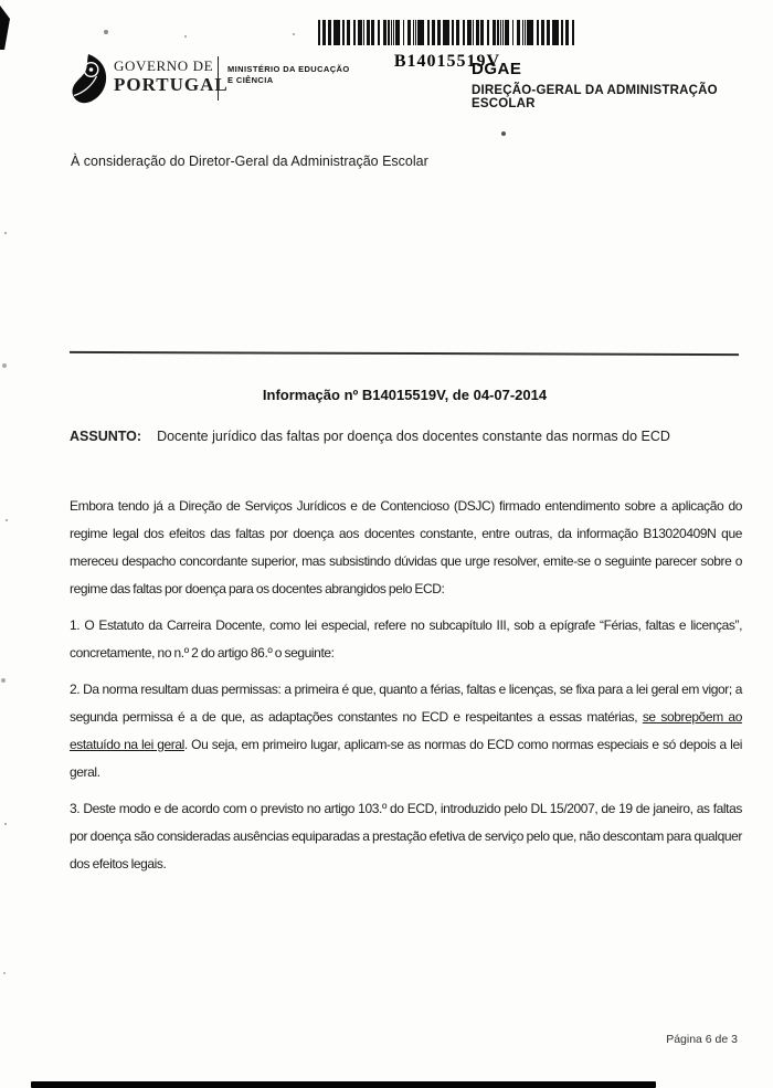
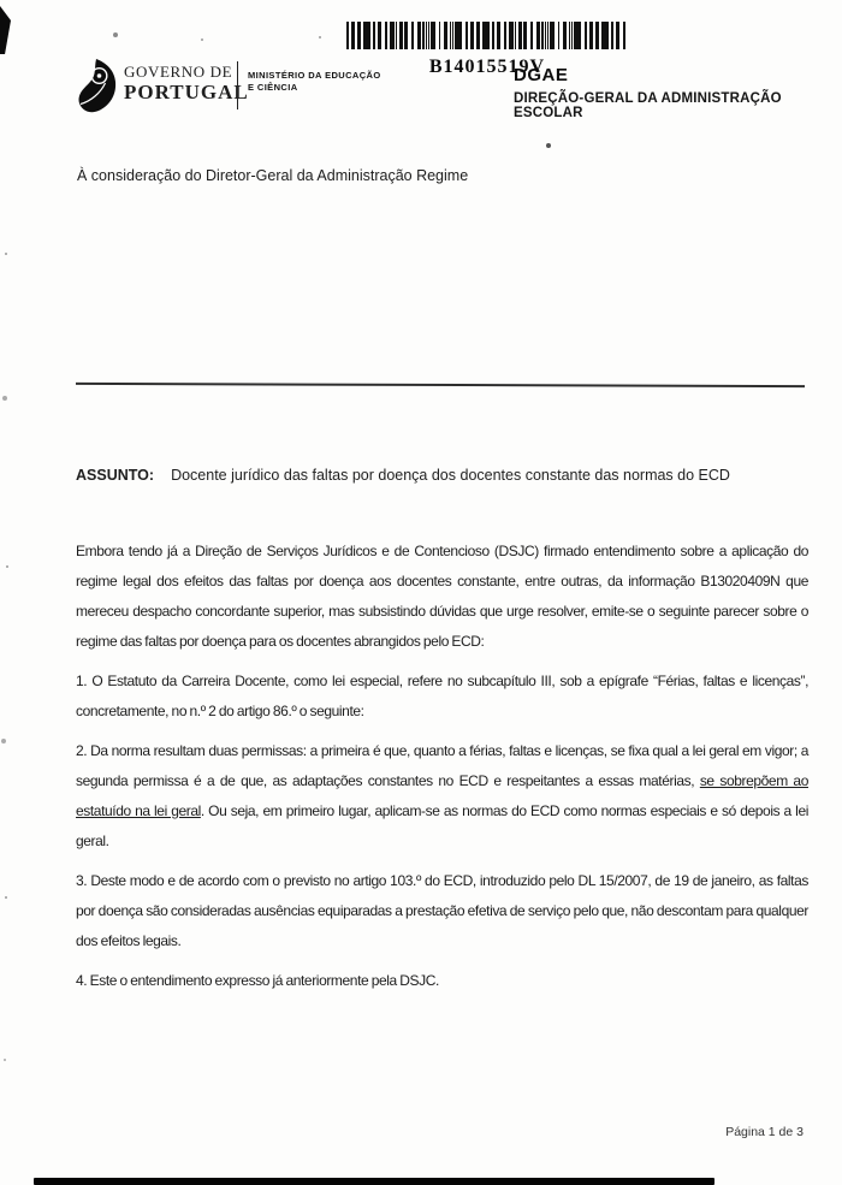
  GOVERNO DE
  PORTUGAL
  MINISTÉRIO DA EDUCAÇÃO
  E CIÊNCIA
  B14015519V
  DGAE
  DIREÇÃO-GERAL DA ADMINISTRAÇÃO ESCOLAR
- À consideração do Diretor-Geral da Administração Escolar
+ À consideração do Diretor-Geral da Administração Regime
- Informação nº B14015519V, de 04-07-2014
  ASSUNTO: Docente jurídico das faltas por doença dos docentes constante das normas do ECD
  Embora tendo já a Direção de Serviços Jurídicos e de Contencioso (DSJC) firmado entendimento sobre a aplicação do regime legal dos efeitos das faltas por doença aos docentes constante, entre outras, da informação B13020409N que mereceu despacho concordante superior, mas subsistindo dúvidas que urge resolver, emite-se o seguinte parecer sobre o regime das faltas por doença para os docentes abrangidos pelo ECD:
  1. O Estatuto da Carreira Docente, como lei especial, refere no subcapítulo III, sob a epígrafe “Férias, faltas e licenças”, concretamente, no n.º 2 do artigo 86.º o seguinte:
- 2. Da norma resultam duas permissas: a primeira é que, quanto a férias, faltas e licenças, se fixa para a lei geral em vigor; a segunda permissa é a de que, as adaptações constantes no ECD e respeitantes a essas matérias, se sobrepõem ao estatuído na lei geral. Ou seja, em primeiro lugar, aplicam-se as normas do ECD como normas especiais e só depois a lei geral.
+ 2. Da norma resultam duas permissas: a primeira é que, quanto a férias, faltas e licenças, se fixa qual a lei geral em vigor; a segunda permissa é a de que, as adaptações constantes no ECD e respeitantes a essas matérias, se sobrepõem ao estatuído na lei geral. Ou seja, em primeiro lugar, aplicam-se as normas do ECD como normas especiais e só depois a lei geral.
  3. Deste modo e de acordo com o previsto no artigo 103.º do ECD, introduzido pelo DL 15/2007, de 19 de janeiro, as faltas por doença são consideradas ausências equiparadas a prestação efetiva de serviço pelo que, não descontam para qualquer dos efeitos legais.
+ 4. Este o entendimento expresso já anteriormente pela DSJC.
- Página 6 de 3
+ Página 1 de 3
